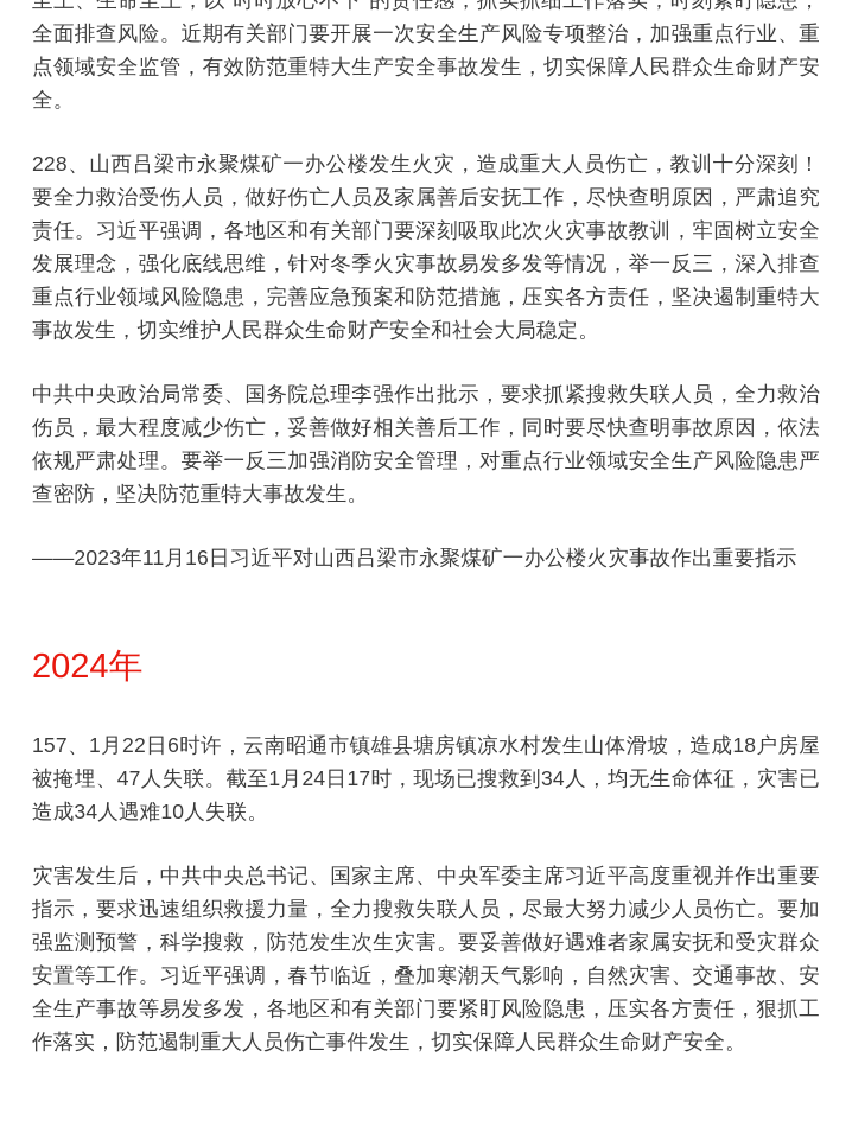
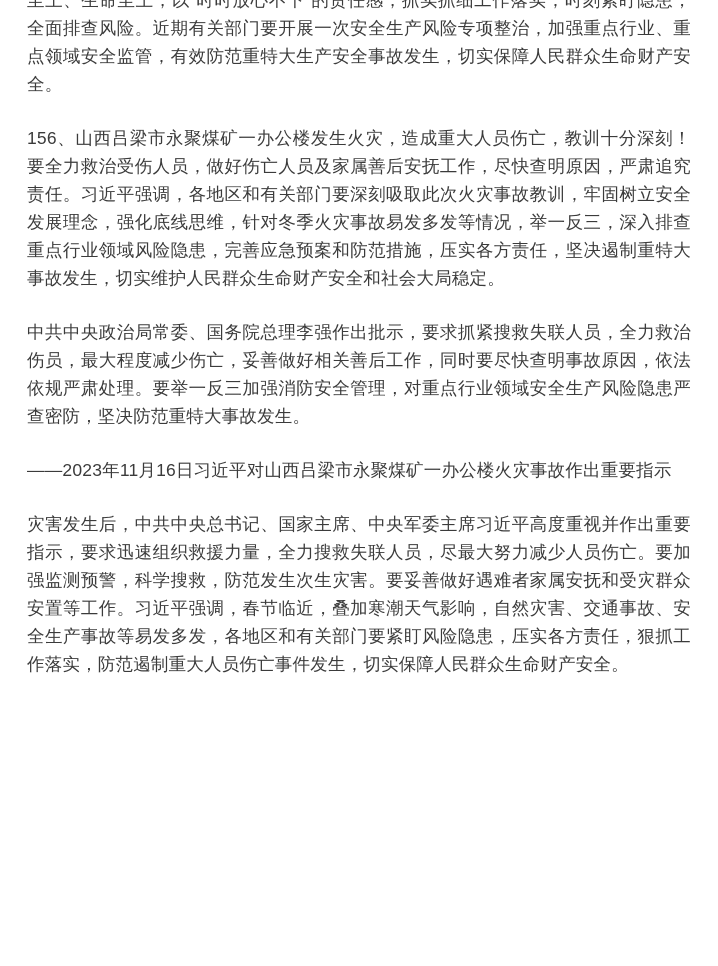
  至上、生命至上，以“时时放心不下”的责任感，抓实抓细工作落实，时刻紧盯隐患，全面排查风险。近期有关部门要开展一次安全生产风险专项整治，加强重点行业、重点领域安全监管，有效防范重特大生产安全事故发生，切实保障人民群众生命财产安全。
- 228、山西吕梁市永聚煤矿一办公楼发生火灾，造成重大人员伤亡，教训十分深刻！要全力救治受伤人员，做好伤亡人员及家属善后安抚工作，尽快查明原因，严肃追究责任。习近平强调，各地区和有关部门要深刻吸取此次火灾事故教训，牢固树立安全发展理念，强化底线思维，针对冬季火灾事故易发多发等情况，举一反三，深入排查重点行业领域风险隐患，完善应急预案和防范措施，压实各方责任，坚决遏制重特大事故发生，切实维护人民群众生命财产安全和社会大局稳定。
+ 156、山西吕梁市永聚煤矿一办公楼发生火灾，造成重大人员伤亡，教训十分深刻！要全力救治受伤人员，做好伤亡人员及家属善后安抚工作，尽快查明原因，严肃追究责任。习近平强调，各地区和有关部门要深刻吸取此次火灾事故教训，牢固树立安全发展理念，强化底线思维，针对冬季火灾事故易发多发等情况，举一反三，深入排查重点行业领域风险隐患，完善应急预案和防范措施，压实各方责任，坚决遏制重特大事故发生，切实维护人民群众生命财产安全和社会大局稳定。
  中共中央政治局常委、国务院总理李强作出批示，要求抓紧搜救失联人员，全力救治伤员，最大程度减少伤亡，妥善做好相关善后工作，同时要尽快查明事故原因，依法依规严肃处理。要举一反三加强消防安全管理，对重点行业领域安全生产风险隐患严查密防，坚决防范重特大事故发生。
  ——2023年11月16日习近平对山西吕梁市永聚煤矿一办公楼火灾事故作出重要指示
- 2024年
- 157、1月22日6时许，云南昭通市镇雄县塘房镇凉水村发生山体滑坡，造成18户房屋被掩埋、47人失联。截至1月24日17时，现场已搜救到34人，均无生命体征，灾害已造成34人遇难10人失联。
  灾害发生后，中共中央总书记、国家主席、中央军委主席习近平高度重视并作出重要指示，要求迅速组织救援力量，全力搜救失联人员，尽最大努力减少人员伤亡。要加强监测预警，科学搜救，防范发生次生灾害。要妥善做好遇难者家属安抚和受灾群众安置等工作。习近平强调，春节临近，叠加寒潮天气影响，自然灾害、交通事故、安全生产事故等易发多发，各地区和有关部门要紧盯风险隐患，压实各方责任，狠抓工作落实，防范遏制重大人员伤亡事件发生，切实保障人民群众生命财产安全。
